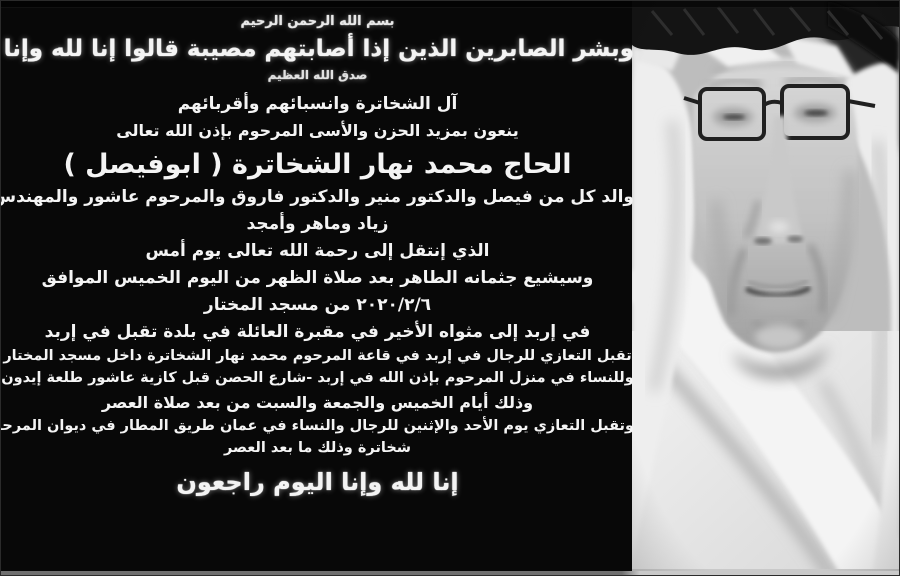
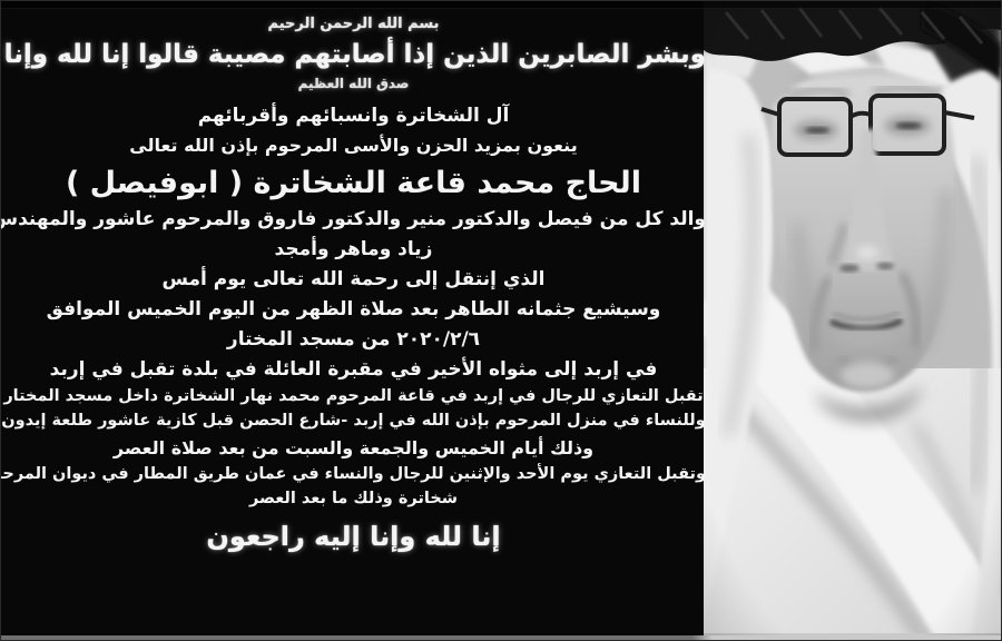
  بسم الله الرحمن الرحيم
  وبشر الصابرين الذين إذا أصابتهم مصيبة قالوا إنا لله وإنا
  صدق الله العظيم
  آل الشخاترة وانسبائهم وأقربائهم
  ينعون بمزيد الحزن والأسى المرحوم بإذن الله تعالى
- الحاج محمد نهار الشخاترة ( ابوفيصل )
+ الحاج محمد قاعة الشخاترة ( ابوفيصل )
  والد كل من فيصل والدكتور منير والدكتور فاروق والمرحوم عاشور والمهندس
  زياد وماهر وأمجد
  الذي إنتقل إلى رحمة الله تعالى يوم أمس
  وسيشيع جثمانه الطاهر بعد صلاة الظهر من اليوم الخميس الموافق
  ٢٠٢٠/٢/٦ من مسجد المختار
  في إربد إلى مثواه الأخير في مقبرة العائلة في بلدة تقبل في إربد
  تقبل التعازي للرجال في إربد في قاعة المرحوم محمد نهار الشخاترة داخل مسجد المختار
  وللنساء في منزل المرحوم بإذن الله في إربد -شارع الحصن قبل كازية عاشور طلعة إيدون
  وذلك أيام الخميس والجمعة والسبت من بعد صلاة العصر
  وتقبل التعازي يوم الأحد والإثنين للرجال والنساء في عمان طريق المطار في ديوان المرح
  شخاترة وذلك ما بعد العصر
- إنا لله وإنا اليوم راجعون
+ إنا لله وإنا إليه راجعون
